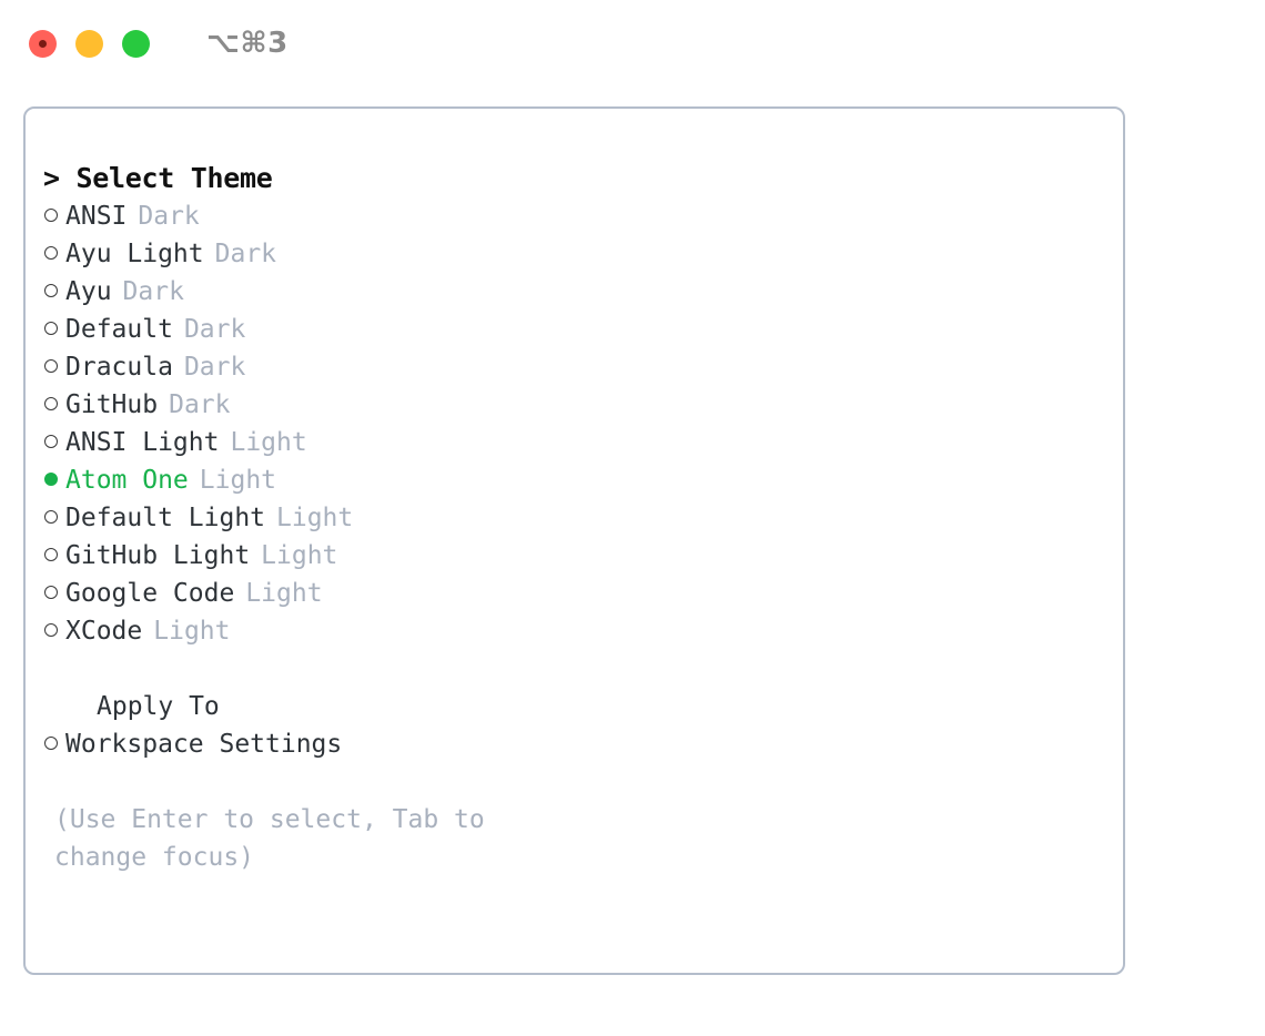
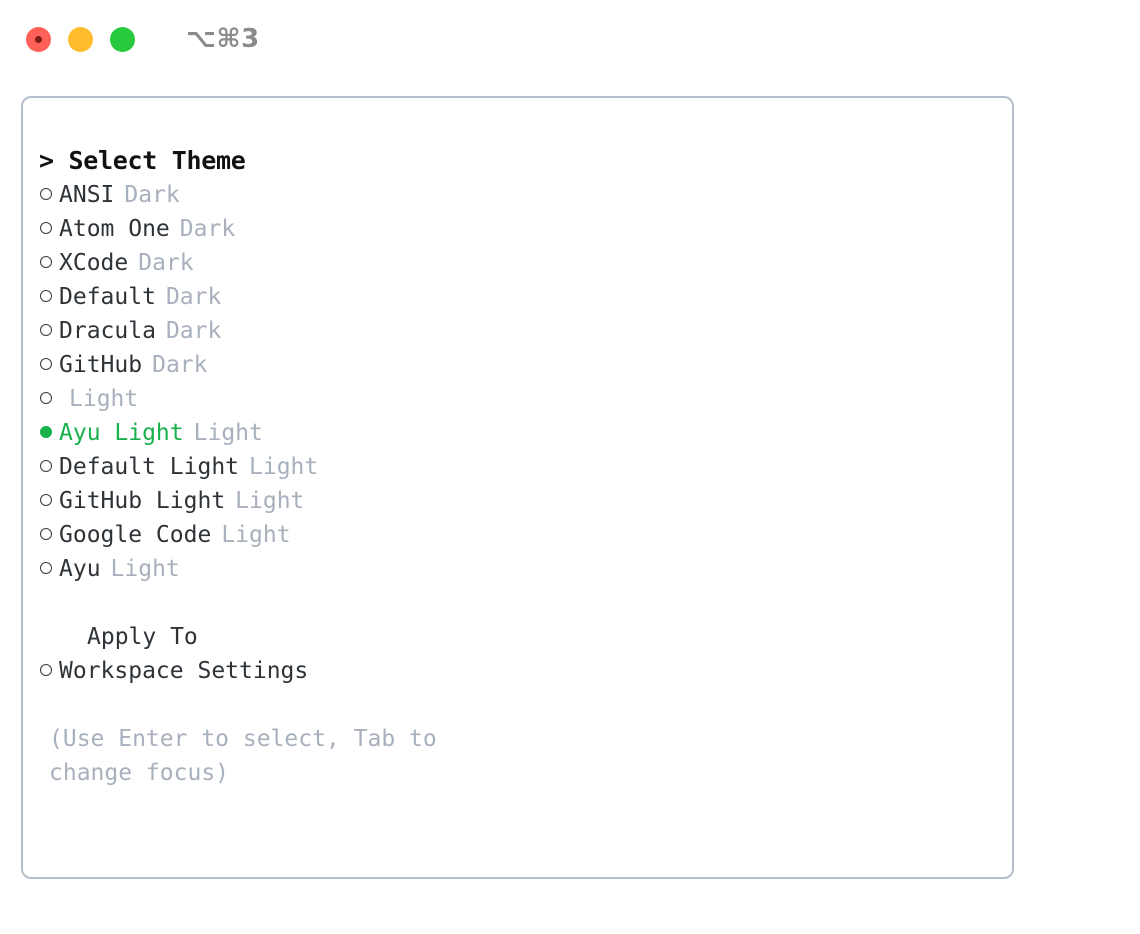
  ⌥⌘3
  > Select Theme
  ANSI
  Dark
- Ayu Light
+ Atom One
  Dark
- Ayu
+ XCode
  Dark
  Default
  Dark
  Dracula
  Dark
  GitHub
  Dark
- ANSI Light
  Light
- Atom One
+ Ayu Light
  Light
  Default Light
  Light
  GitHub Light
  Light
  Google Code
  Light
- XCode
+ Ayu
  Light
  Apply To
  Workspace Settings
  (Use Enter to select, Tab to change focus)
